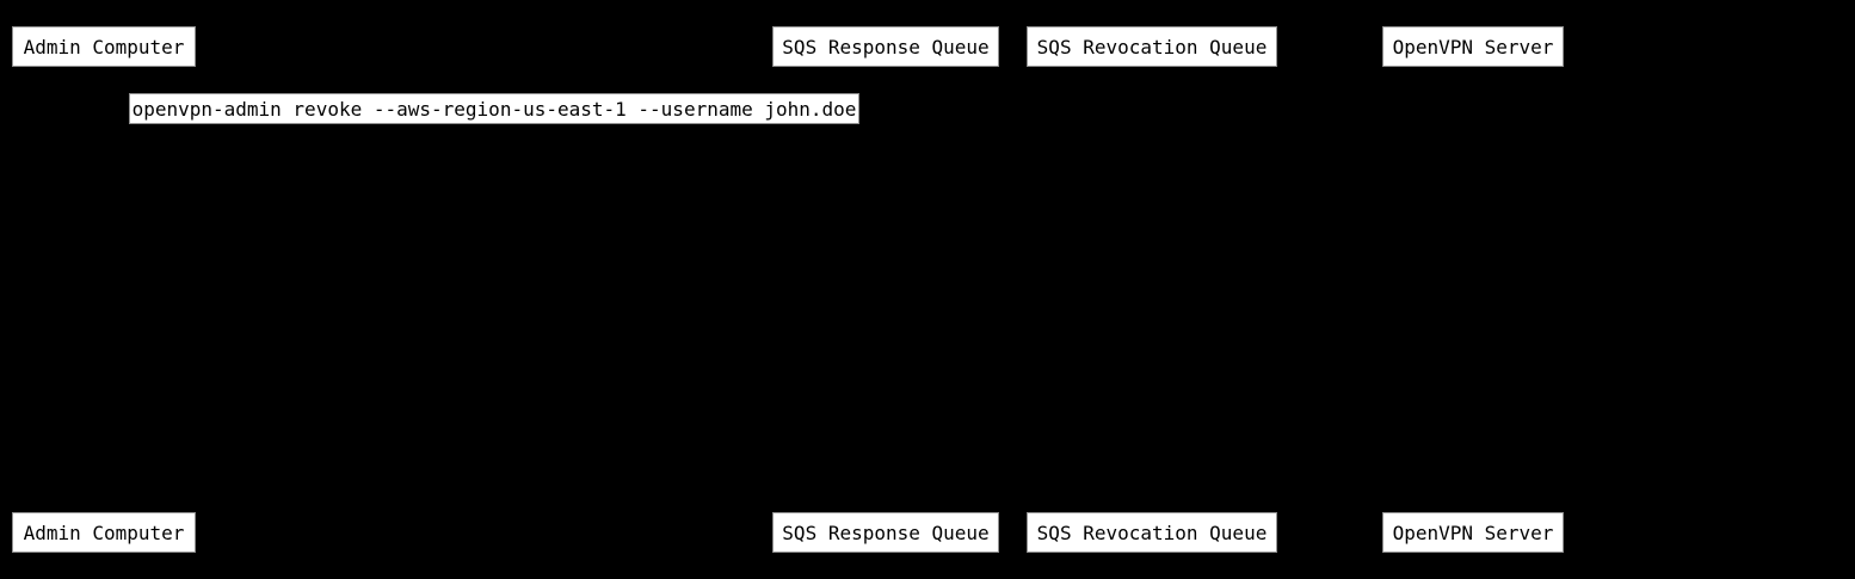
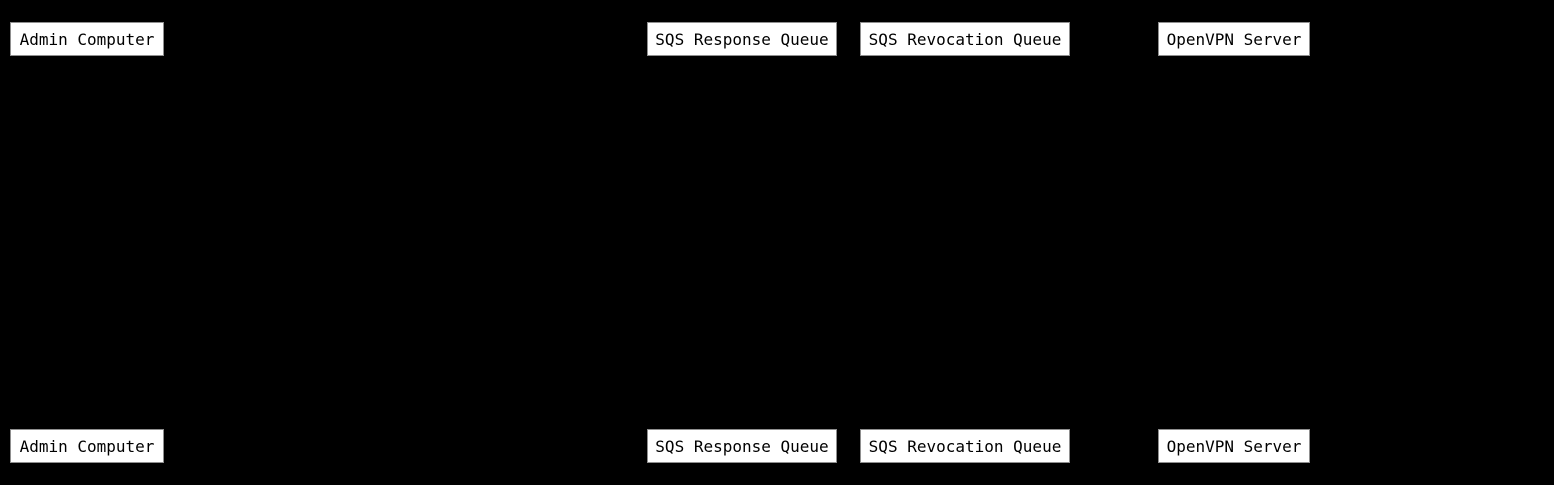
  Admin Computer
  SQS Response Queue
  SQS Revocation Queue
  OpenVPN Server
- openvpn-admin revoke --aws-region-us-east-1 --username john.doe
  Admin Computer
  SQS Response Queue
  SQS Revocation Queue
  OpenVPN Server
